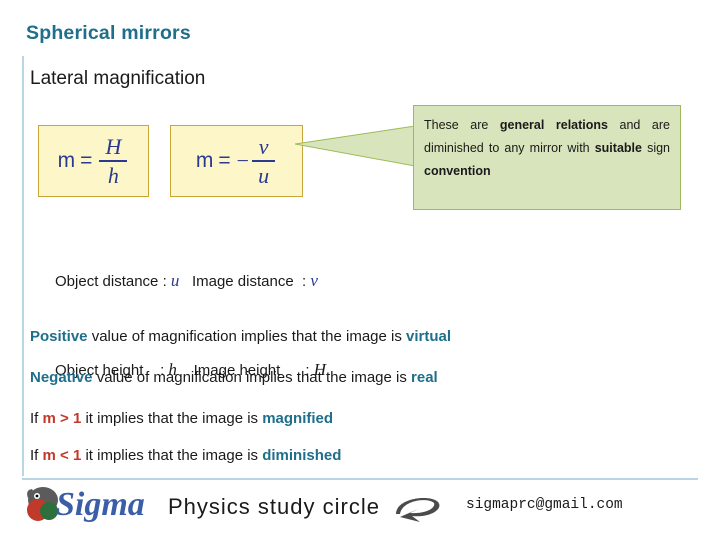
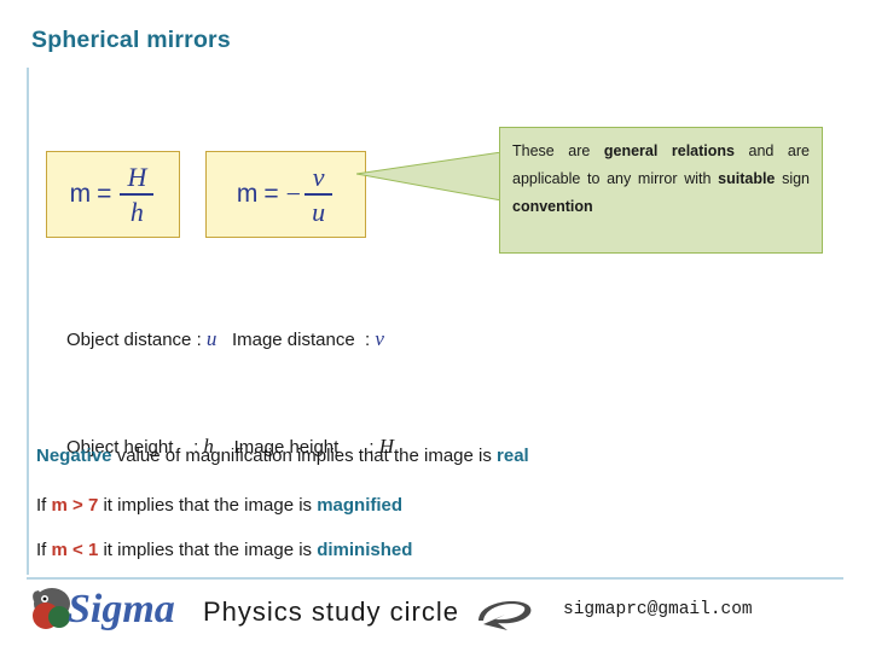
  Spherical mirrors
- Lateral magnification
  m
  =
  H
  h
  m
  =
  −
  v
  u
- These are general relations and are diminished to any mirror with suitable sign convention
+ These are general relations and are applicable to any mirror with suitable sign convention
  Object distance : u Image distance : v
  Object height : h Image height : H
- Positive value of magnification implies that the image is virtual
  Negative value of magnification implies that the image is real
- If m > 1 it implies that the image is magnified
+ If m > 7 it implies that the image is magnified
  If m < 1 it implies that the image is diminished
  Sigma
  Physics study circle
  sigmaprc@gmail.com
